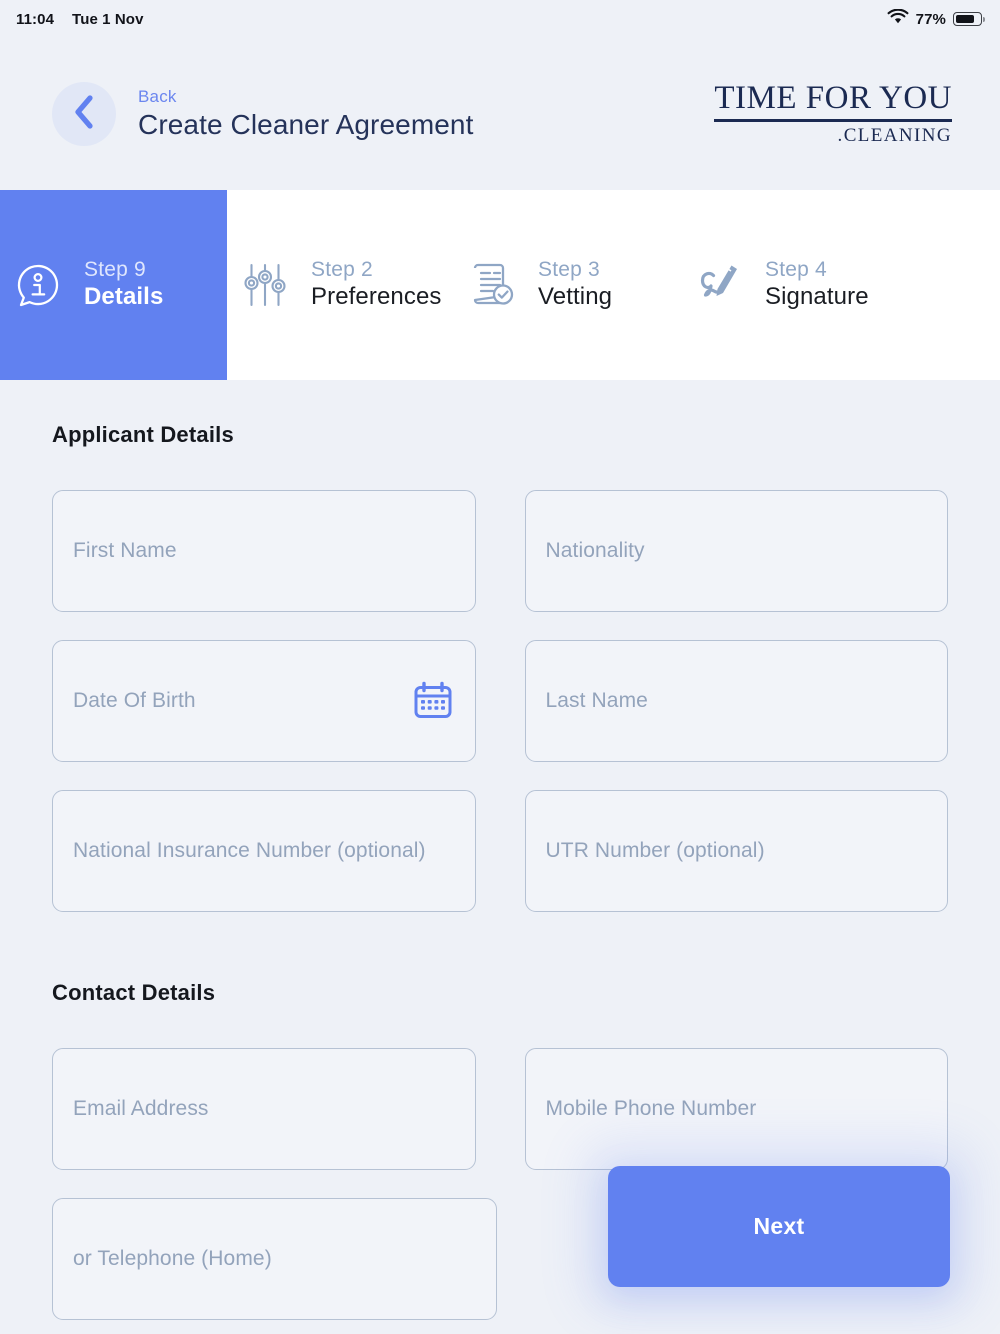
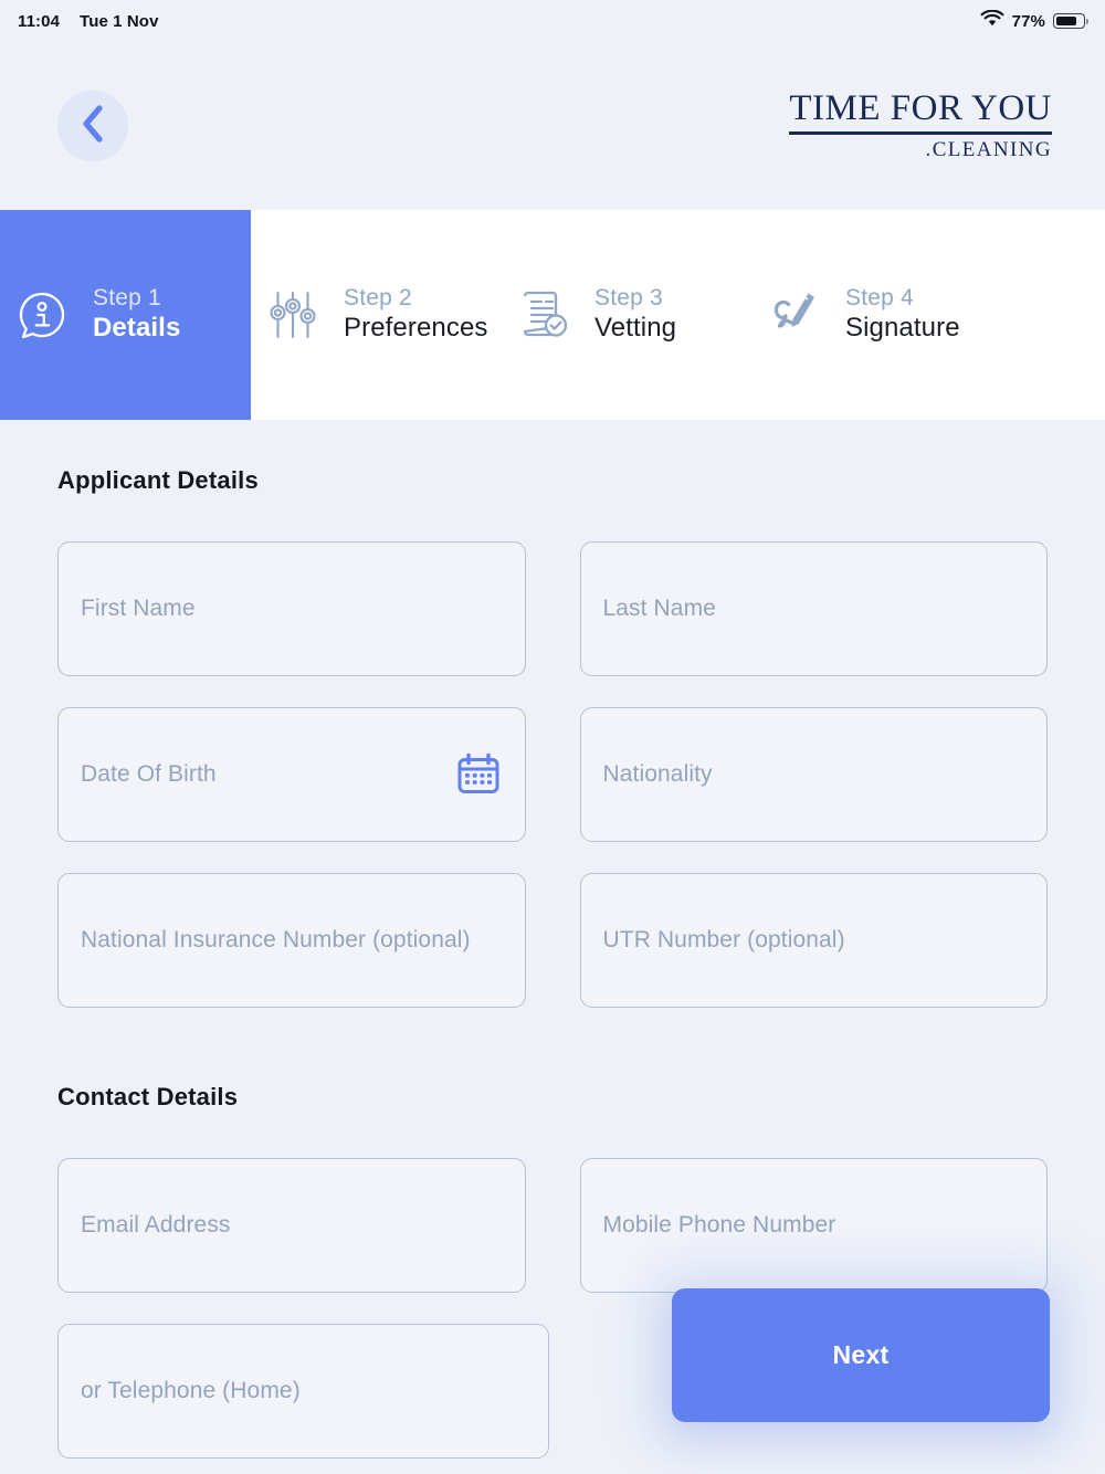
  11:04
  Tue 1 Nov
  77%
- Back
- Create Cleaner Agreement
  TIME FOR YOU
  .CLEANING
- Step 9
+ Step 1
  Details
  Step 2
  Preferences
  Step 3
  Vetting
  Step 4
  Signature
  Applicant Details
  First Name
- Nationality
+ Last Name
  Date Of Birth
- Last Name
+ Nationality
  National Insurance Number (optional)
  UTR Number (optional)
  Contact Details
  Email Address
  Mobile Phone Number
  or Telephone (Home)
  Next
